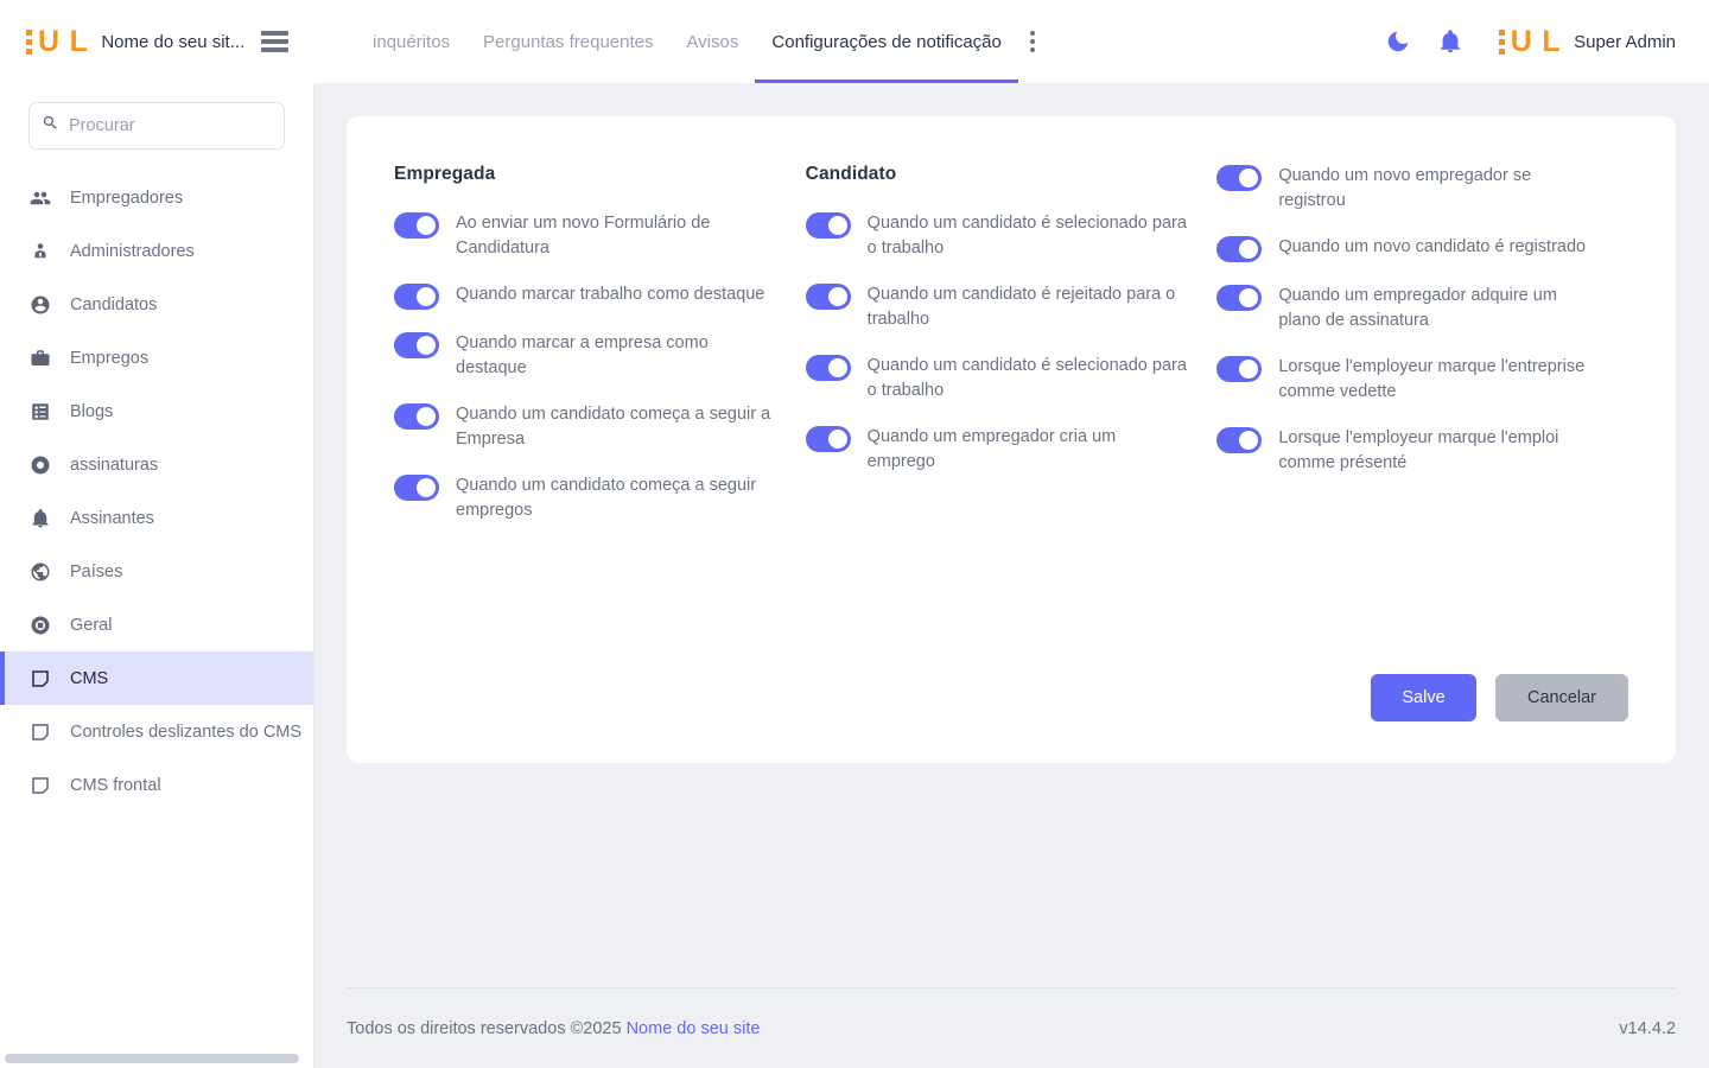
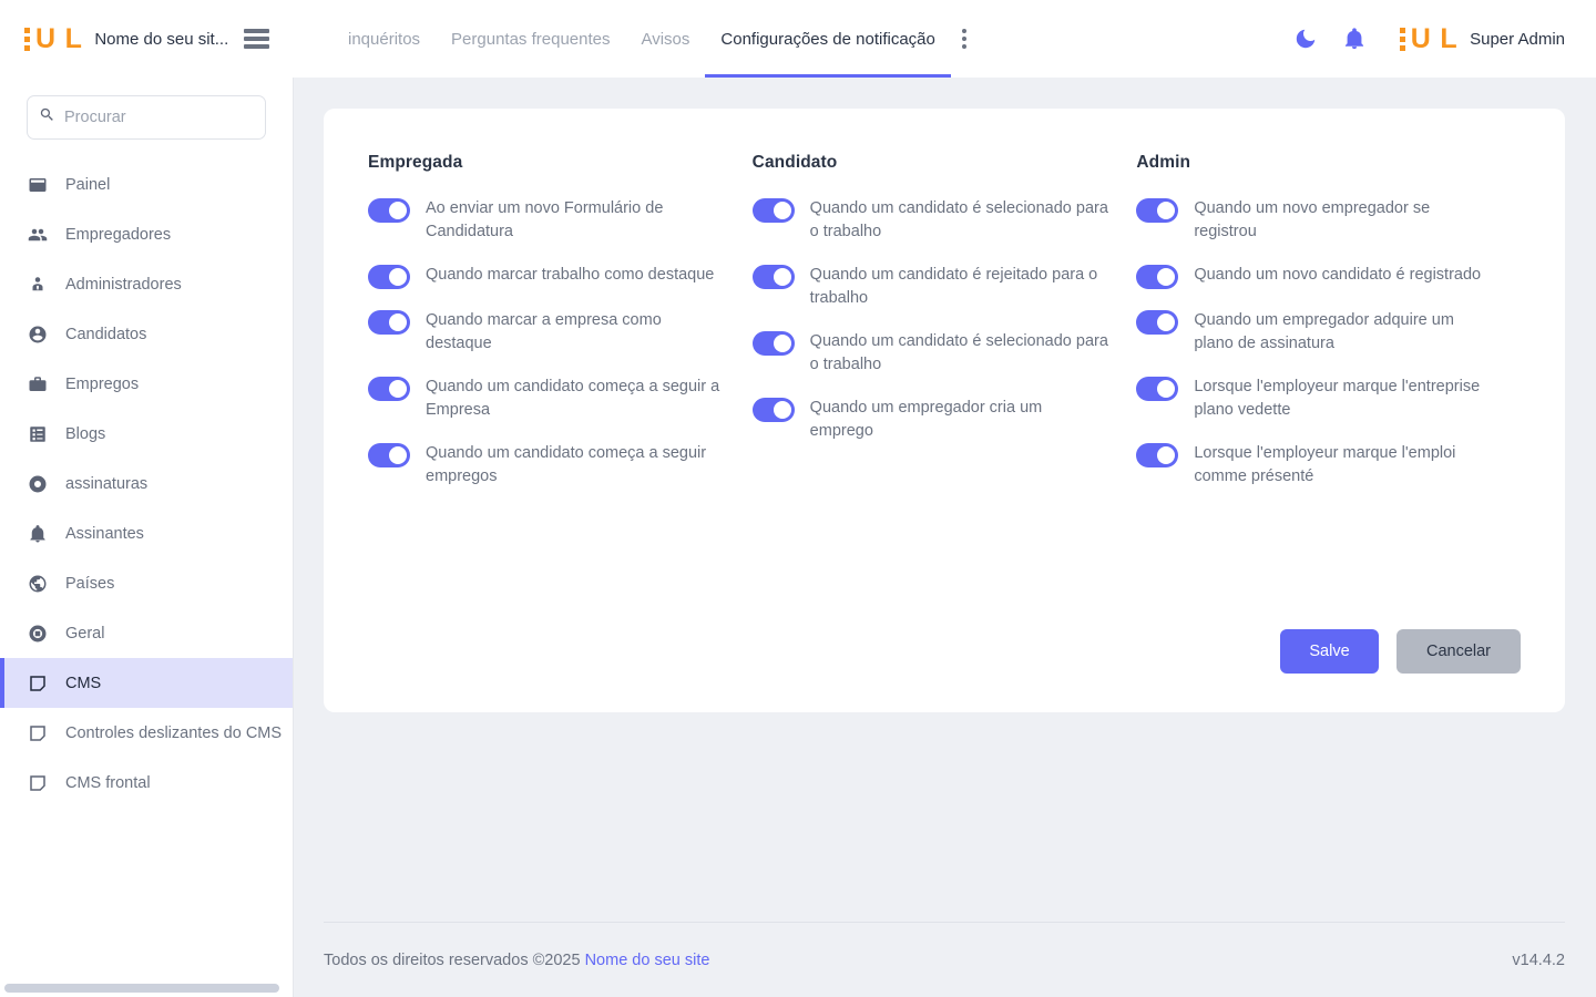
  U
  L
  Nome do seu sit...
  inquéritos
  Perguntas frequentes
  Avisos
  Configurações de notificação
  U
  L
  Super Admin
  Procurar
+ Painel
  Empregadores
  Administradores
  Candidatos
  Empregos
  Blogs
  assinaturas
  Assinantes
  Países
  Geral
  CMS
  Controles deslizantes do CMS
  CMS frontal
  Empregada
  Ao enviar um novo Formulário de Candidatura
  Quando marcar trabalho como destaque
  Quando marcar a empresa como destaque
  Quando um candidato começa a seguir a Empresa
  Quando um candidato começa a seguir empregos
  Candidato
  Quando um candidato é selecionado para o trabalho
  Quando um candidato é rejeitado para o trabalho
  Quando um candidato é selecionado para o trabalho
  Quando um empregador cria um emprego
+ Admin
  Quando um novo empregador se registrou
  Quando um novo candidato é registrado
  Quando um empregador adquire um plano de assinatura
- Lorsque l'employeur marque l'entreprise comme vedette
+ Lorsque l'employeur marque l'entreprise plano vedette
  Lorsque l'employeur marque l'emploi comme présenté
  Salve
  Cancelar
  Todos os direitos reservados ©2025 Nome do seu site
  v14.4.2
